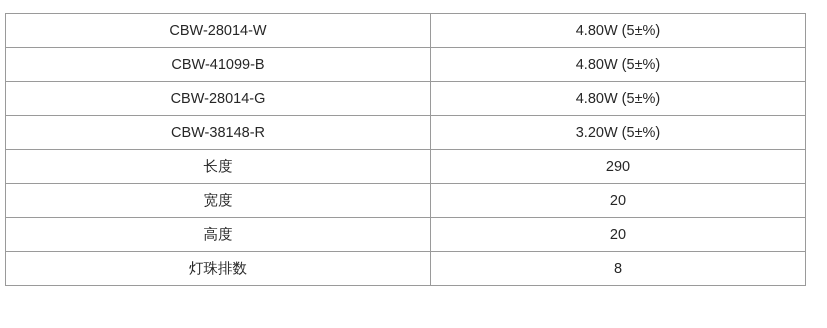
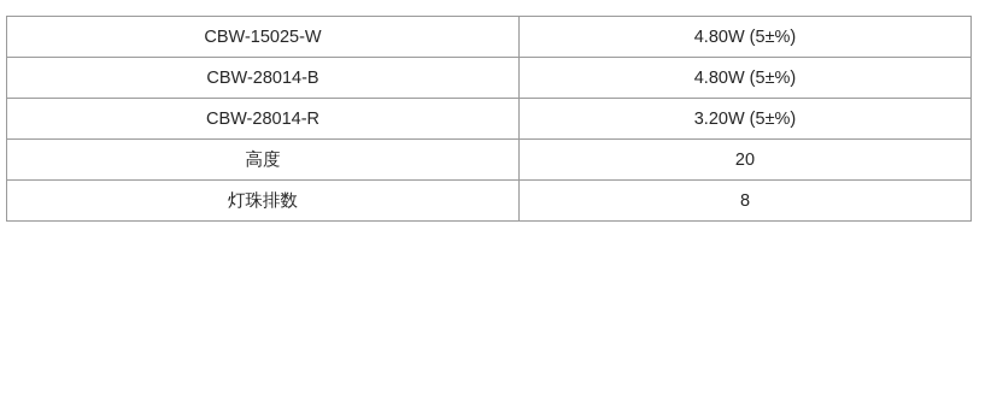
- CBW-28014-W	4.80W (5±%)
+ CBW-15025-W	4.80W (5±%)
- CBW-41099-B	4.80W (5±%)
+ CBW-28014-B	4.80W (5±%)
- CBW-28014-G	4.80W (5±%)
- CBW-38148-R	3.20W (5±%)
+ CBW-28014-R	3.20W (5±%)
- 长度	290
- 宽度	20
  高度	20
  灯珠排数	8
